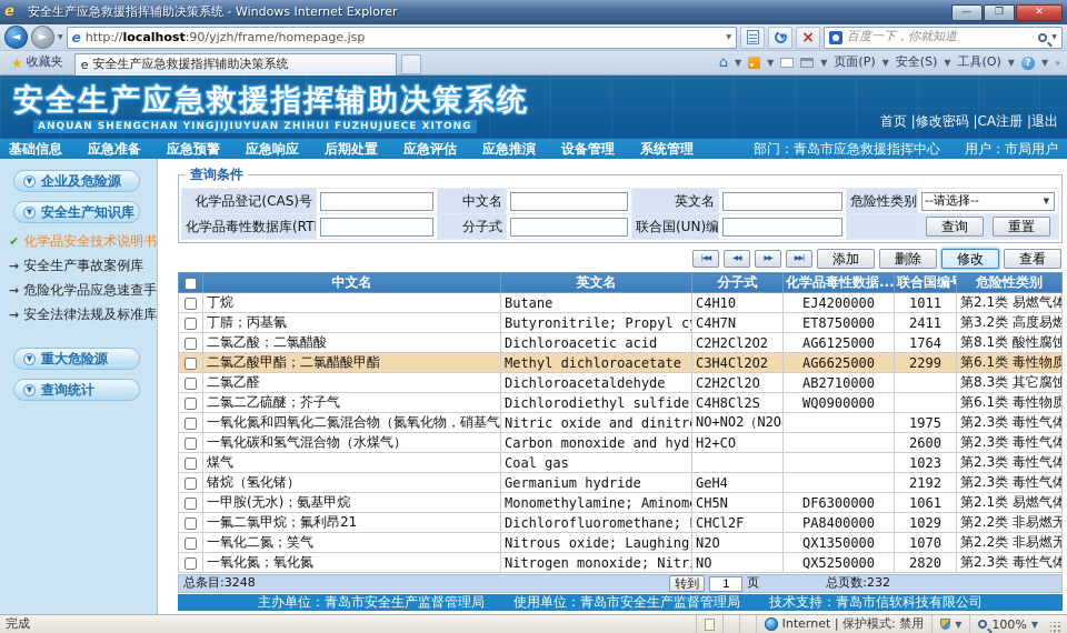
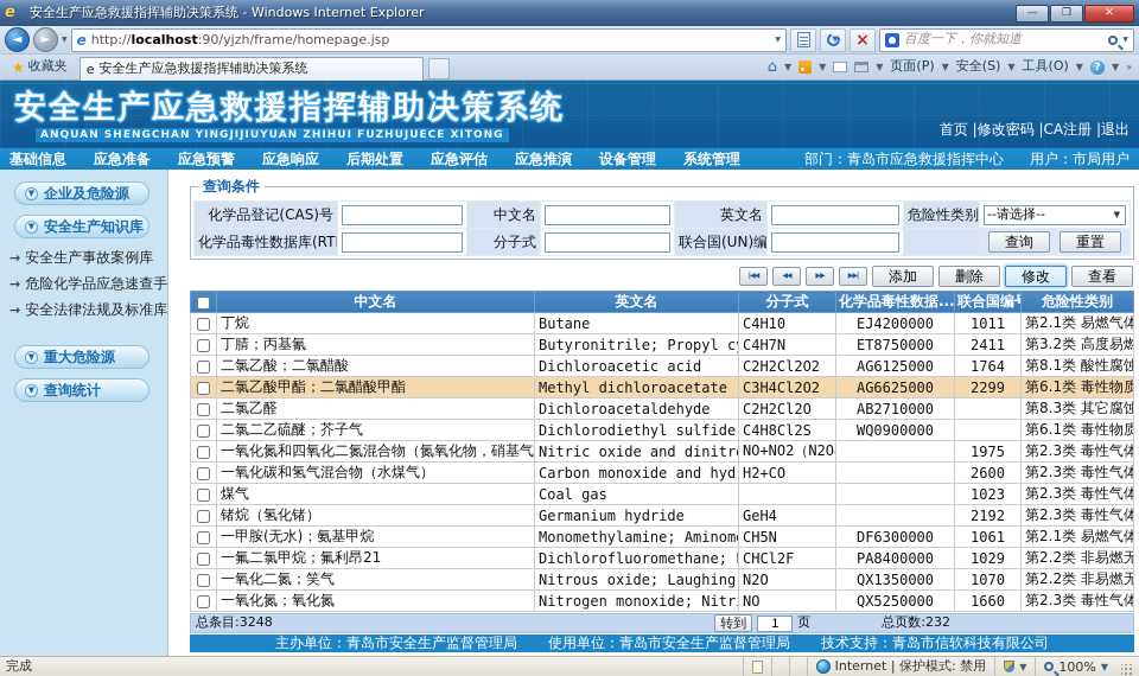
  e
  安全生产应急救援指挥辅助决策系统 - Windows Internet Explorer
  —
  ❐
  ✕
  ◄
  ►
  e
  http://localhost:90/yjzh/frame/homepage.jsp
  ×
  百度一下，你就知道
  ★
  收藏夹
  e
  安全生产应急救援指挥辅助决策系统
  ⌂
  ▼
  ▼
  ▼
  页面(P)
  ▼
  安全(S)
  ▼
  工具(O)
  ▼
  ?
  ▼
  »
  安全生产应急救援指挥辅助决策系统
  ANQUAN SHENGCHAN YINGJIJIUYUAN ZHIHUI FUZHUJUECE XITONG
  首页 |修改密码 |CA注册 |退出
  基础信息
  应急准备
  应急预警
  应急响应
  后期处置
  应急评估
  应急推演
  设备管理
  系统管理
  部门：青岛市应急救援指挥中心
  用户：市局用户
  ▼
  企业及危险源
  ▼
  安全生产知识库
- ✔
- 化学品安全技术说明书
  →
  安全生产事故案例库
  →
  危险化学品应急速查手
  →
  安全法律法规及标准库
  ▼
  重大危险源
  ▼
  查询统计
  查询条件
  化学品登记(CAS)号		中文名		英文名		危险性类别	--请选择-- ▼
  化学品毒性数据库(RT		分子式		联合国(UN)编			查询 重置
  添加
  删除
  修改
  查看
  	中文名	英文名	分子式	化学品毒性数据...	联合国编	危险性类别
  	丁烷	Butane	C4H10	EJ4200000	1011	第2.1类 易燃气体
  	丁腈；丙基氰	Butyronitrile; Propyl c	C4H7N	ET8750000	2411	第3.2类 高度易燃
  	二氯乙酸；二氯醋酸	Dichloroacetic acid	C2H2Cl2O2	AG6125000	1764	第8.1类 酸性腐蚀
  	二氯乙酸甲酯；二氯醋酸甲酯	Methyl dichloroacetate	C3H4Cl2O2	AG6625000	2299	第6.1类 毒性物质
  	二氯乙醛	Dichloroacetaldehyde	C2H2Cl2O	AB2710000		第8.3类 其它腐蚀
  	二氯二乙硫醚；芥子气	Dichlorodiethyl sulfide	C4H8Cl2S	WQ0900000		第6.1类 毒性物质
  	一氧化氮和四氧化二氮混合物（氮氧化物，硝基气	Nitric oxide and dinitr	NO+NO2（N2O		1975	第2.3类 毒性气体
  	一氧化碳和氢气混合物（水煤气）	Carbon monoxide and hyd	H2+CO		2600	第2.3类 毒性气体
  	煤气	Coal gas			1023	第2.3类 毒性气体
  	锗烷（氢化锗）	Germanium hydride	GeH4		2192	第2.3类 毒性气体
  	一甲胺(无水)；氨基甲烷	Monomethylamine; Aminom	CH5N	DF6300000	1061	第2.1类 易燃气体
  	一氟二氯甲烷；氟利昂21	Dichlorofluoromethane;	CHCl2F	PA8400000	1029	第2.2类 非易燃无
  	一氧化二氮；笑气	Nitrous oxide; Laughing	N2O	QX1350000	1070	第2.2类 非易燃无
- 	一氧化氮；氧化氮	Nitrogen monoxide; Nitr	NO	QX5250000	2820	第2.3类 毒性气体
+ 	一氧化氮；氧化氮	Nitrogen monoxide; Nitr	NO	QX5250000	1660	第2.3类 毒性气体
  总条目:3248
  转到
  1
  页
  总页数:232
  主办单位：青岛市安全生产监督管理局
  使用单位：青岛市安全生产监督管理局
  技术支持：青岛市信软科技有限公司
  完成
  Internet | 保护模式: 禁用
  ▼
  100%
  ▼
